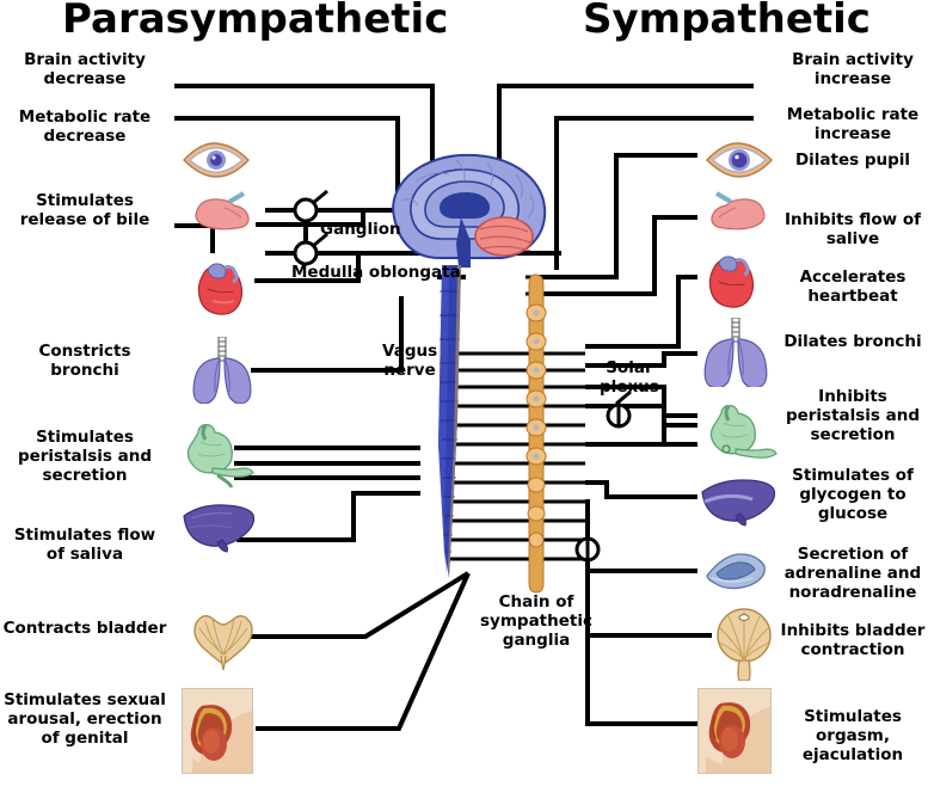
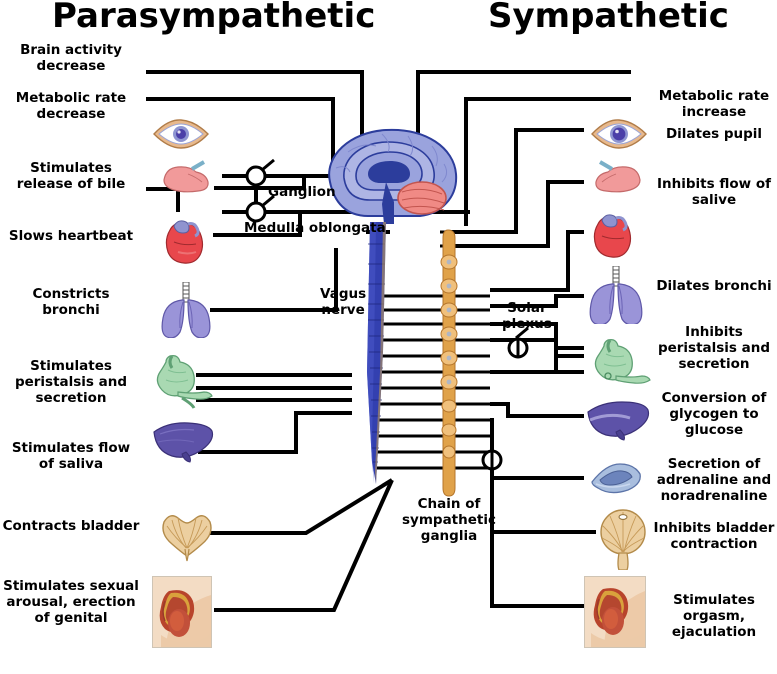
  Parasympathetic
  Sympathetic
  Brain activity decrease
  Metabolic rate decrease
  Stimulates release of bile
+ Slows heartbeat
  Constricts bronchi
  Stimulates peristalsis and secretion
  Stimulates flow of saliva
  Contracts bladder
  Stimulates sexual arousal, erection of genital
- Brain activity increase
  Metabolic rate increase
  Dilates pupil
  Inhibits flow of salive
- Accelerates heartbeat
  Dilates bronchi
  Inhibits peristalsis and secretion
- Stimulates of glycogen to glucose
+ Conversion of glycogen to glucose
  Secretion of adrenaline and noradrenaline
  Inhibits bladder contraction
  Stimulates orgasm, ejaculation
  Ganglion
  Medulla oblongata
  Vagus
  nerve
  Solar
  plexus
  Chain of
  sympathetic
  ganglia
